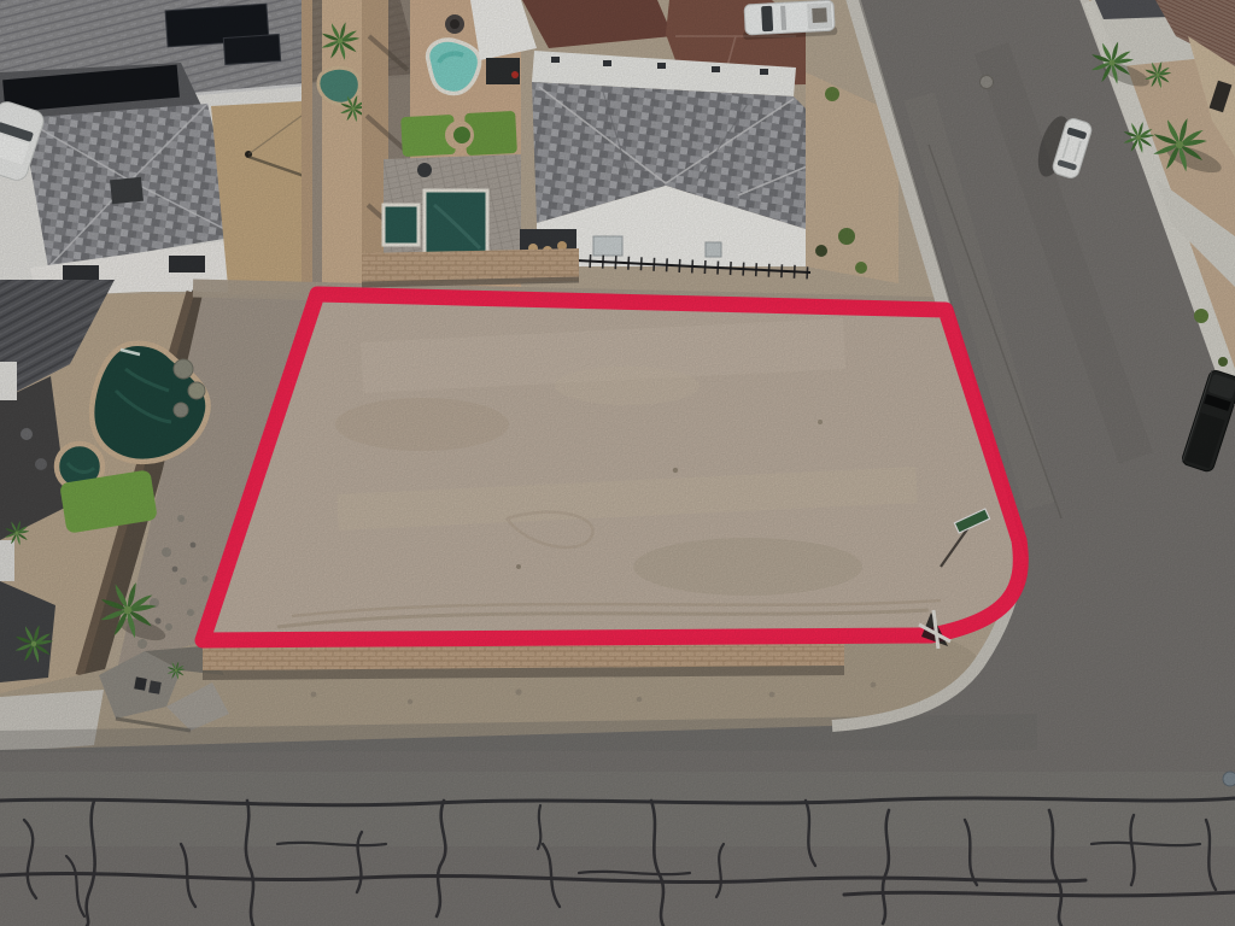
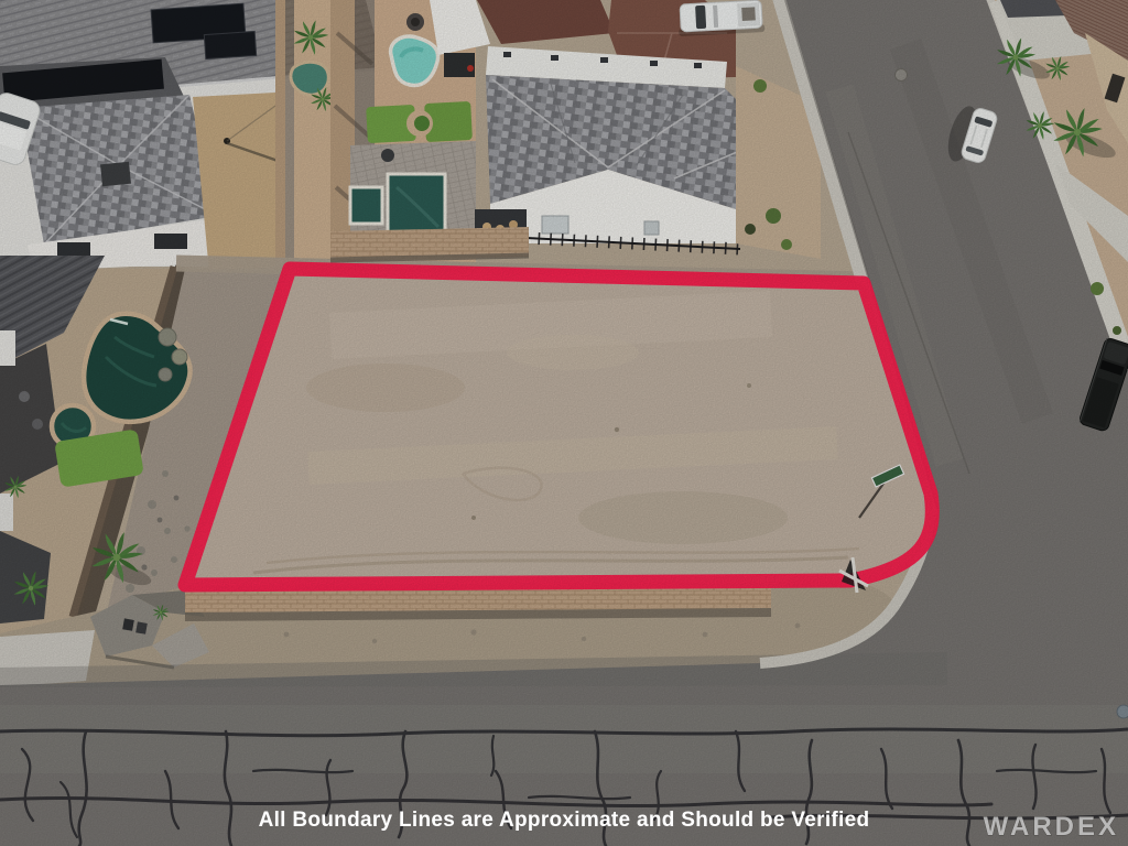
+ All Boundary Lines are Approximate and Should be Verified
+ WARDEX
